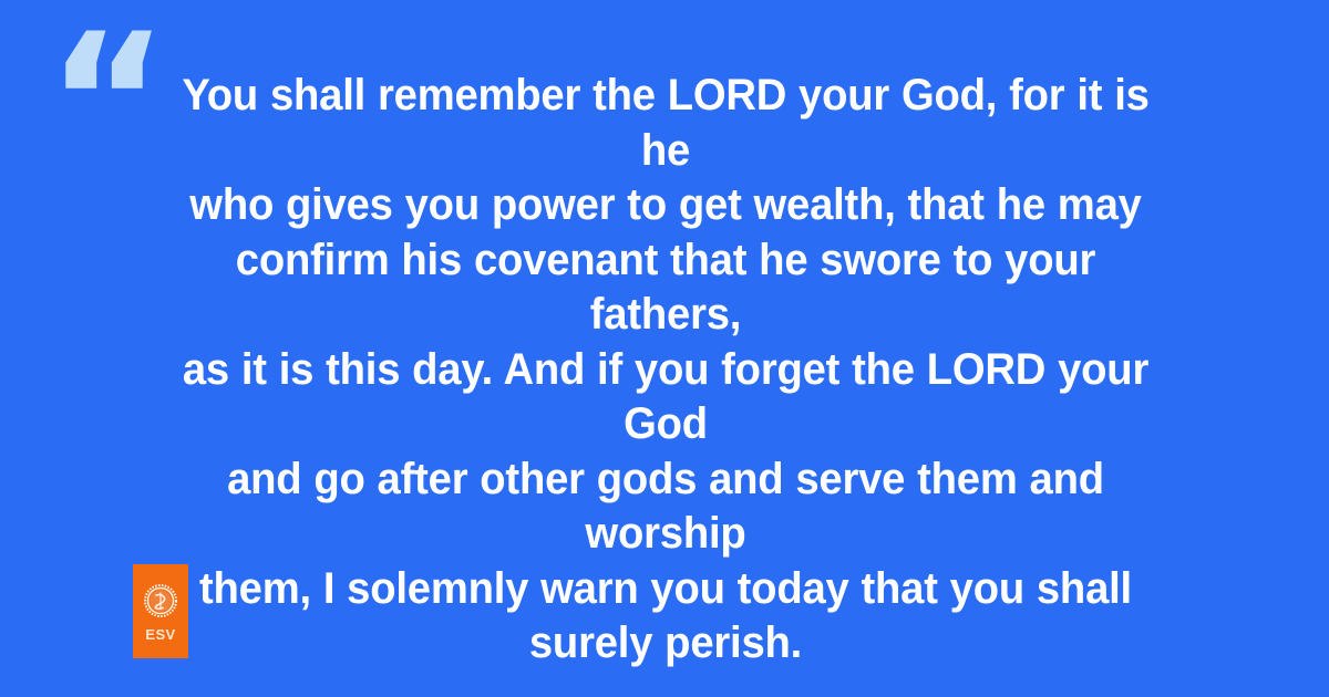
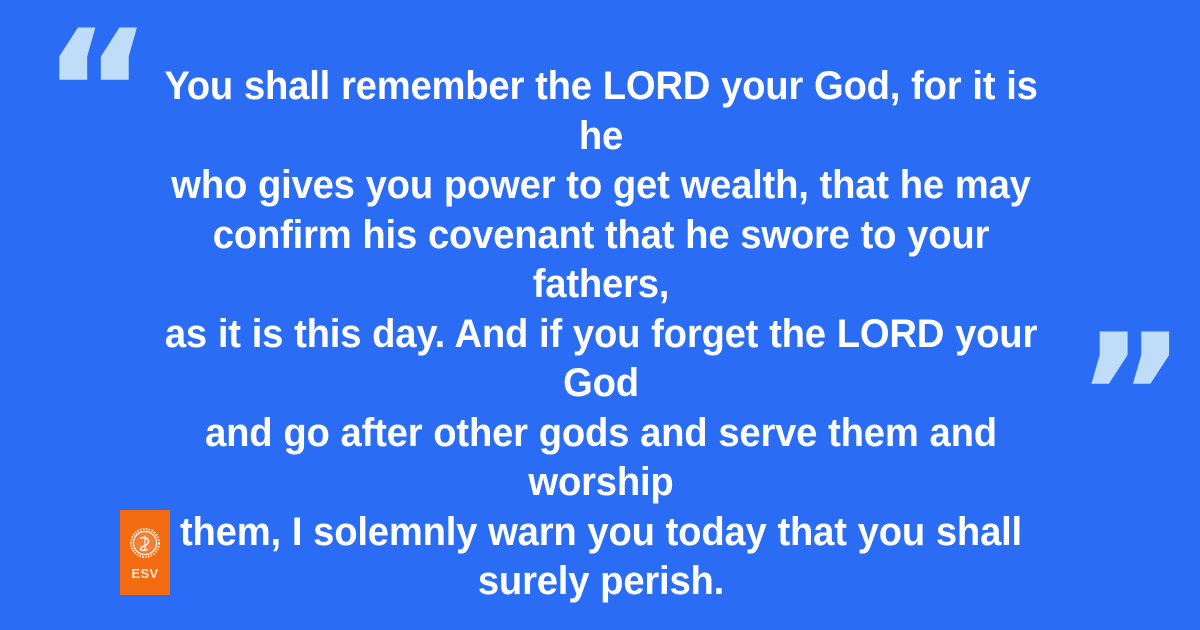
  “
  You shall remember the LORD your God, for it is he
  who gives you power to get wealth, that he may
  confirm his covenant that he swore to your fathers,
  as it is this day. And if you forget the LORD your God
  and go after other gods and serve them and worship
  them, I solemnly warn you today that you shall
  surely perish.
+ ”
  ESV
